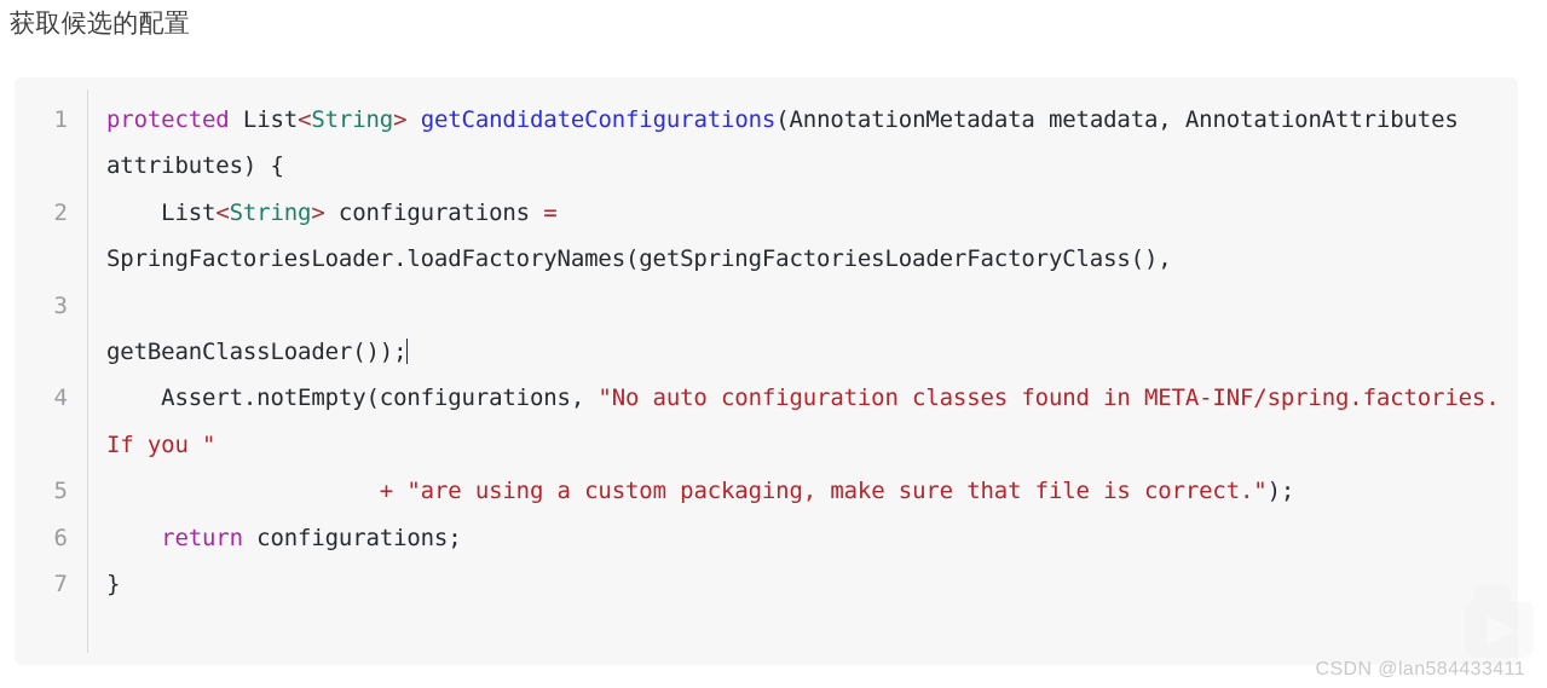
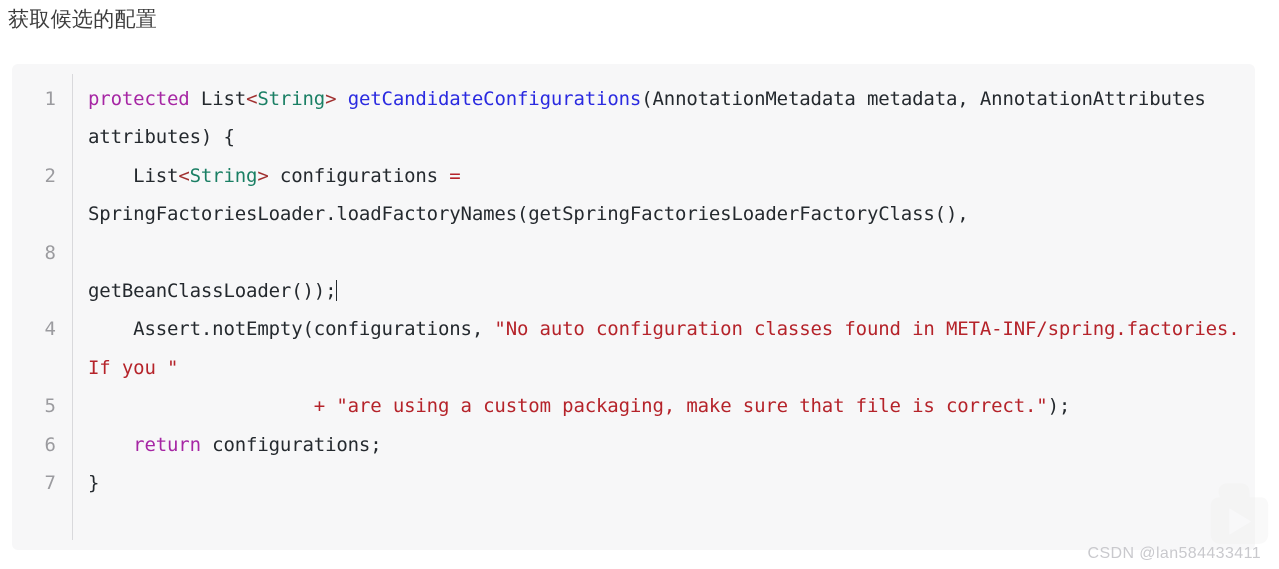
  获取候选的配置
  1
  protected List<String> getCandidateConfigurations(AnnotationMetadata metadata, AnnotationAttributes attributes) {
  2
  List<String> configurations = SpringFactoriesLoader.loadFactoryNames(getSpringFactoriesLoaderFactoryClass(),
- 3
+ 8
  getBeanClassLoader());
  4
  Assert.notEmpty(configurations, "No auto configuration classes found in META-INF/spring.factories. If you "
  5
  + "are using a custom packaging, make sure that file is correct.");
  6
  return configurations;
  7
  }
  CSDN @lan584433411
